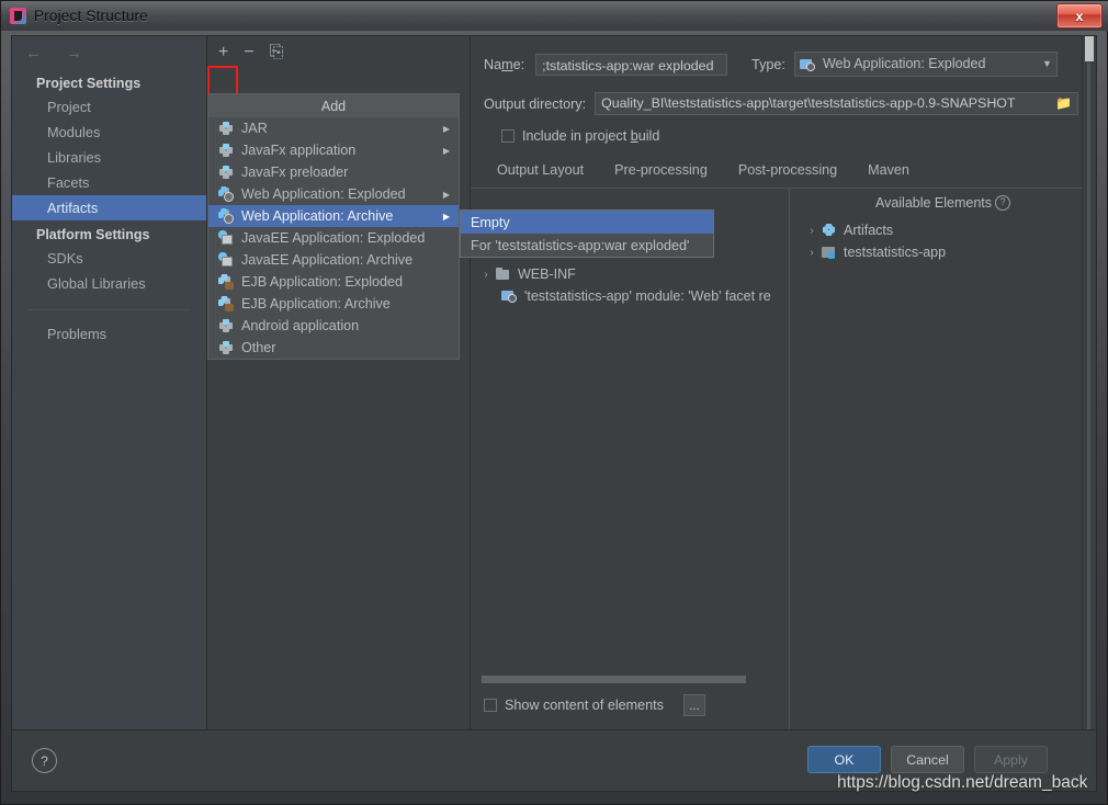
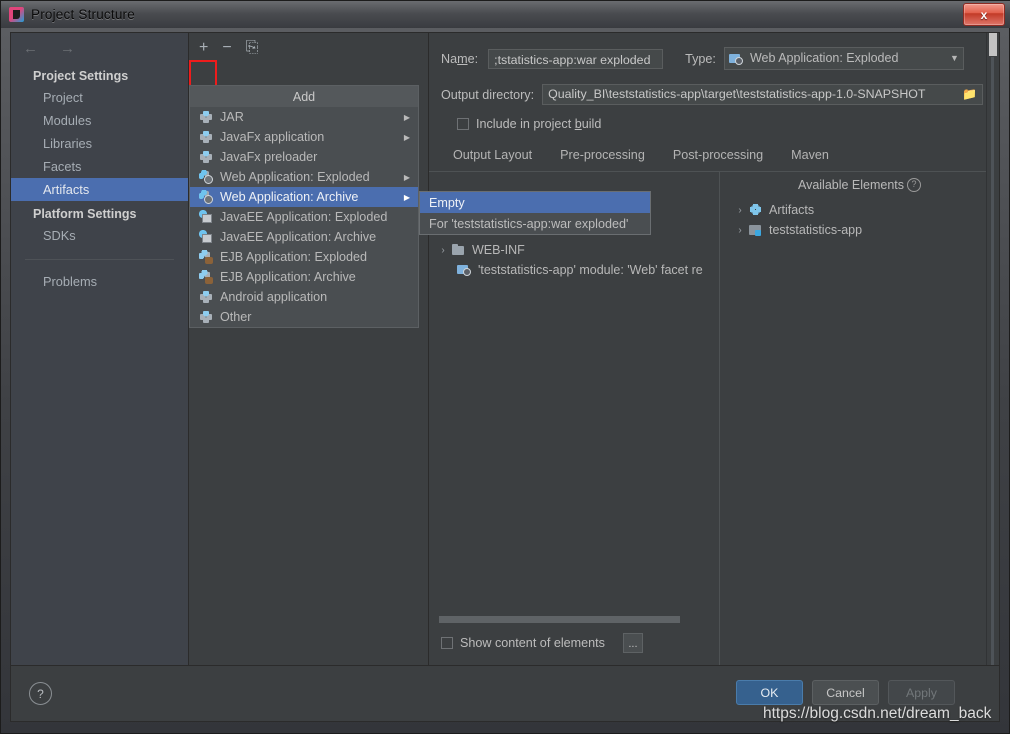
  Project Structure
  x
  ←
  →
  Project Settings
  Project
  Modules
  Libraries
  Facets
  Artifacts
  Platform Settings
  SDKs
- Global Libraries
  Problems
  +
  −
  ⎘
  Name:
  ;tstatistics-app:war exploded
  Type:
  Web Application: Exploded
  ▼
  Output directory:
- Quality_BI\teststatistics-app\target\teststatistics-app-0.9-SNAPSHOT
+ Quality_BI\teststatistics-app\target\teststatistics-app-1.0-SNAPSHOT
  📁
  Include in project build
  Output Layout
  Pre-processing
  Post-processing
  Maven
  ›
  WEB-INF
  'teststatistics-app' module: 'Web' facet re
  Show content of elements
  ...
  Available Elements
  ?
  ›
  Artifacts
  ›
  teststatistics-app
  Add
  JAR
  ▶
  JavaFx application
  ▶
  JavaFx preloader
  Web Application: Exploded
  ▶
  Web Application: Archive
  ▶
  JavaEE Application: Exploded
  JavaEE Application: Archive
  EJB Application: Exploded
  EJB Application: Archive
  Android application
  Other
  Empty
  For 'teststatistics-app:war exploded'
  ?
  OK
  Cancel
  Apply
  https://blog.csdn.net/dream_back
